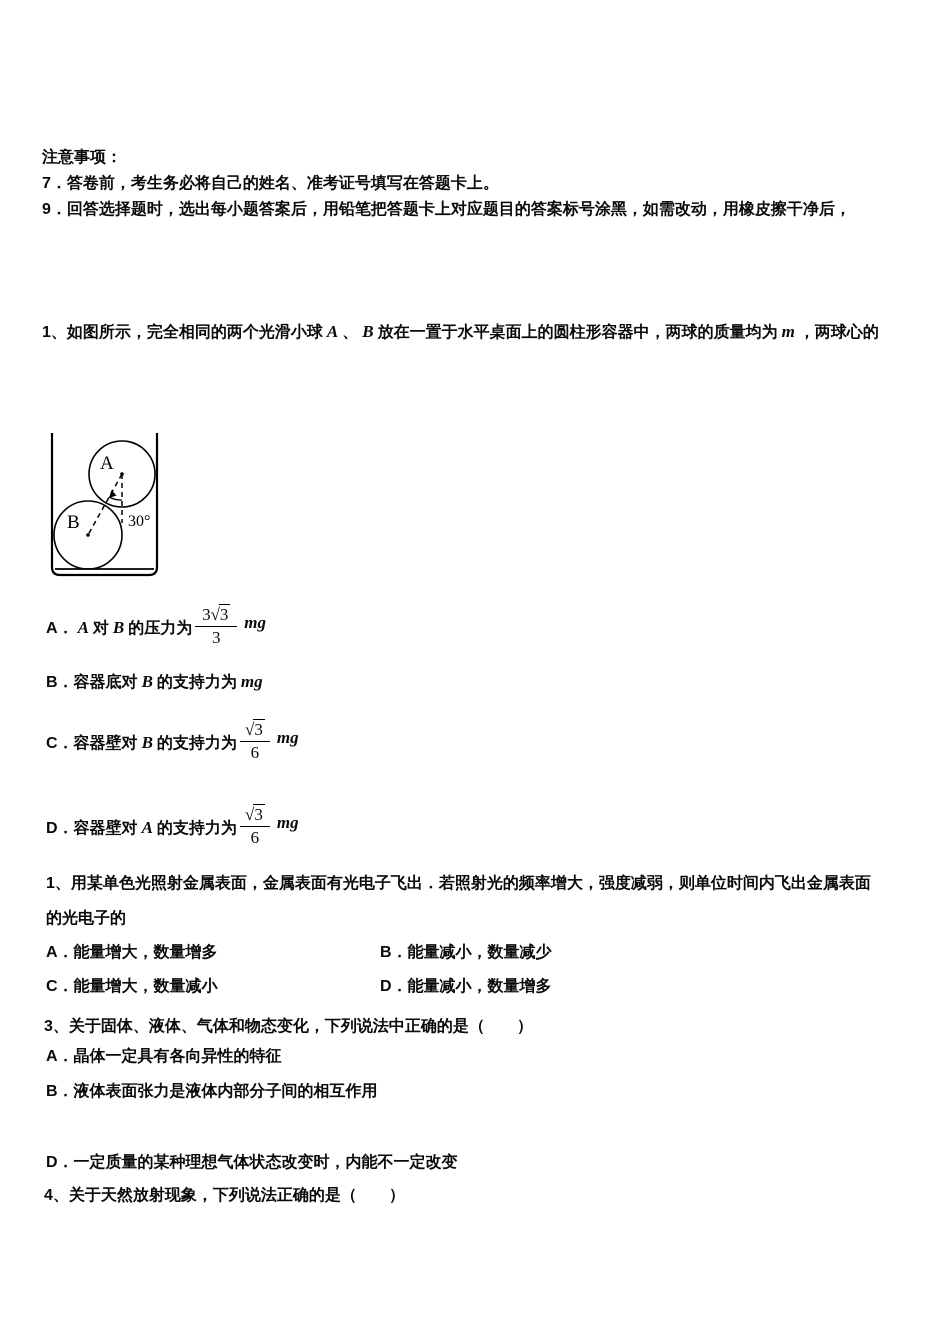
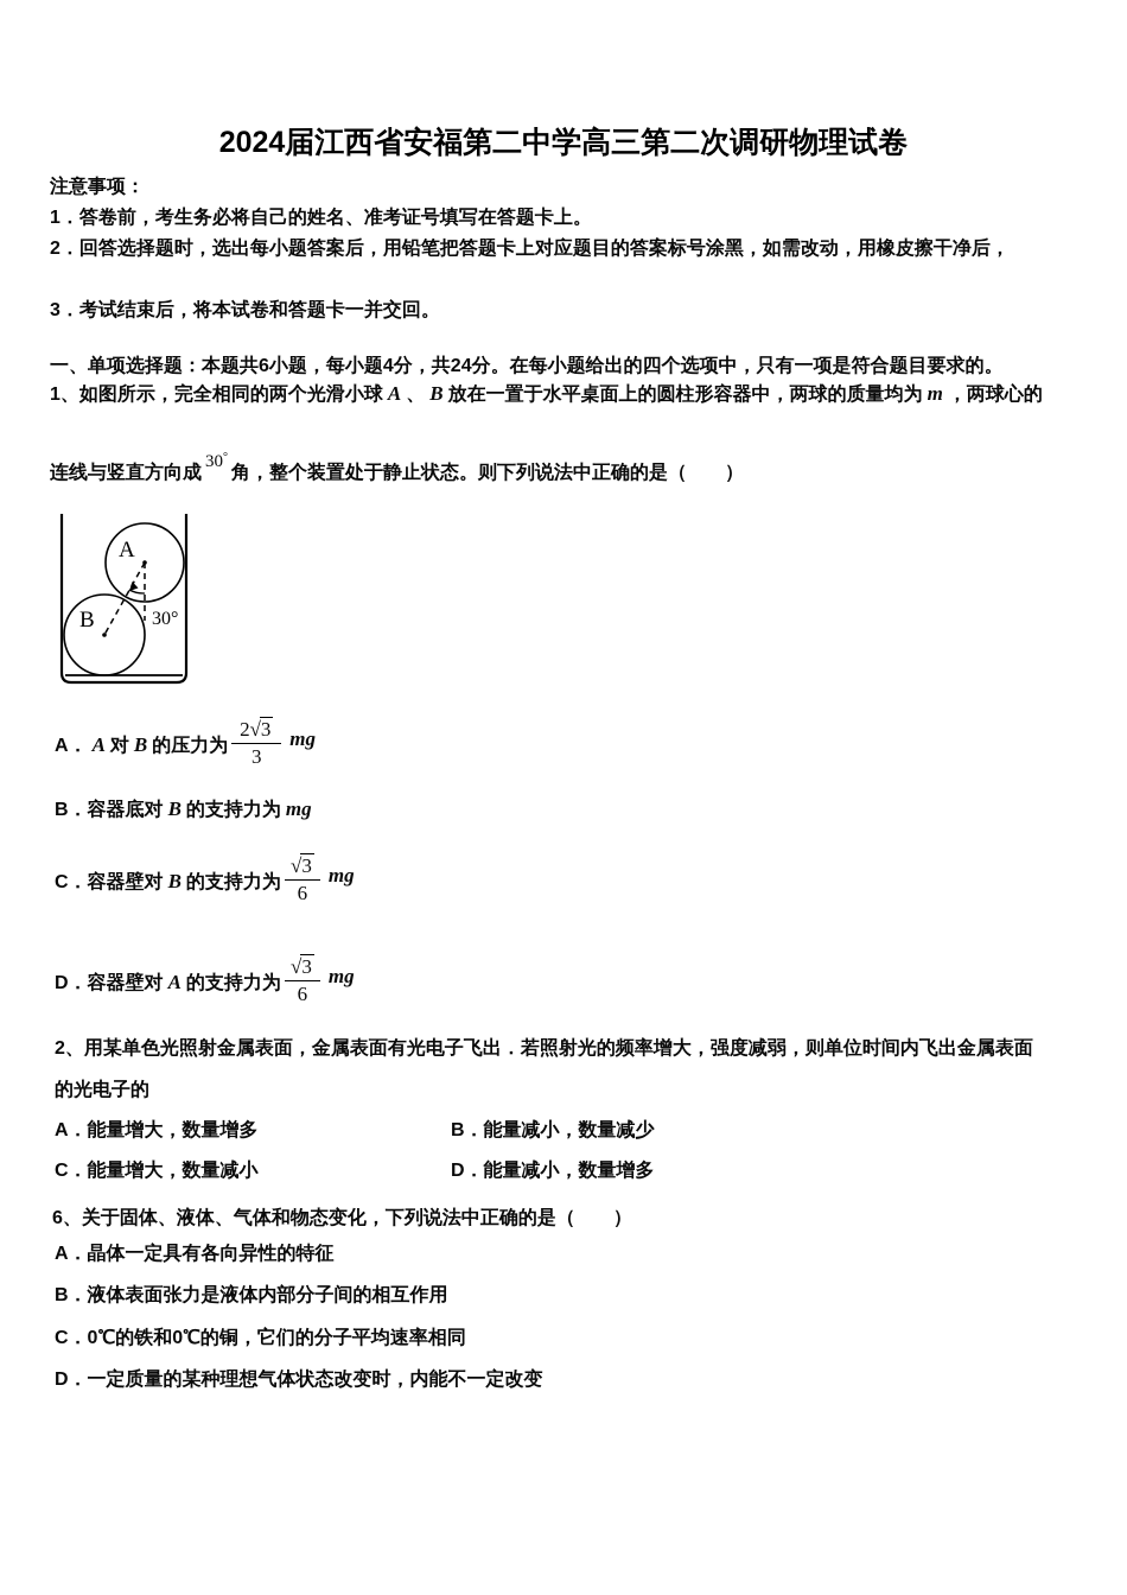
+ 2024届江西省安福第二中学高三第二次调研物理试卷
  注意事项：
- 7．答卷前，考生务必将自己的姓名、准考证号填写在答题卡上。
+ 1．答卷前，考生务必将自己的姓名、准考证号填写在答题卡上。
- 9．回答选择题时，选出每小题答案后，用铅笔把答题卡上对应题目的答案标号涂黑，如需改动，用橡皮擦干净后，
+ 2．回答选择题时，选出每小题答案后，用铅笔把答题卡上对应题目的答案标号涂黑，如需改动，用橡皮擦干净后，
+ 3．考试结束后，将本试卷和答题卡一并交回。
+ 一、单项选择题：本题共6小题，每小题4分，共24分。在每小题给出的四个选项中，只有一项是符合题目要求的。
  1、如图所示，完全相同的两个光滑小球 A 、 B 放在一置于水平桌面上的圆柱形容器中，两球的质量均为 m ，两球心的
+ 连线与竖直方向成30°角，整个装置处于静止状态。则下列说法中正确的是（ ）
  A
  B
  30°
  A． A 对 B 的压力为
- 3√3
+ 2√3
  3
  mg
  B．容器底对 B 的支持力为 mg
  C．容器壁对 B 的支持力为
  √3
  6
  mg
  D．容器壁对 A 的支持力为
  √3
  6
  mg
- 1、用某单色光照射金属表面，金属表面有光电子飞出．若照射光的频率增大，强度减弱，则单位时间内飞出金属表面
+ 2、用某单色光照射金属表面，金属表面有光电子飞出．若照射光的频率增大，强度减弱，则单位时间内飞出金属表面
  的光电子的
  A．能量增大，数量增多
  B．能量减小，数量减少
  C．能量增大，数量减小
  D．能量减小，数量增多
- 3、关于固体、液体、气体和物态变化，下列说法中正确的是（ ）
+ 6、关于固体、液体、气体和物态变化，下列说法中正确的是（ ）
  A．晶体一定具有各向异性的特征
  B．液体表面张力是液体内部分子间的相互作用
+ C．0℃的铁和0℃的铜，它们的分子平均速率相同
  D．一定质量的某种理想气体状态改变时，内能不一定改变
- 4、关于天然放射现象，下列说法正确的是（ ）
